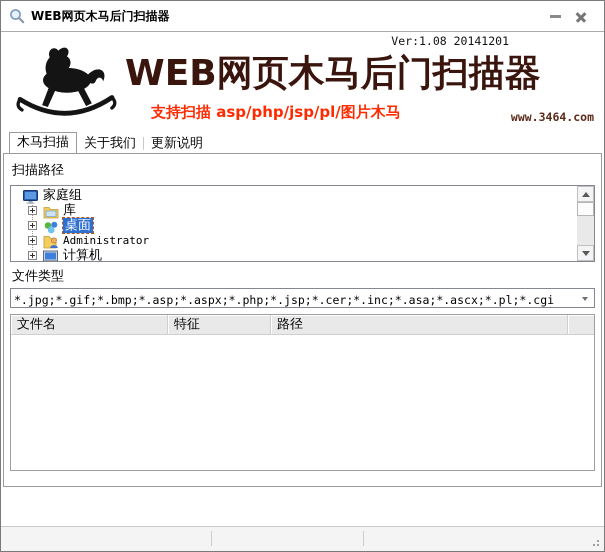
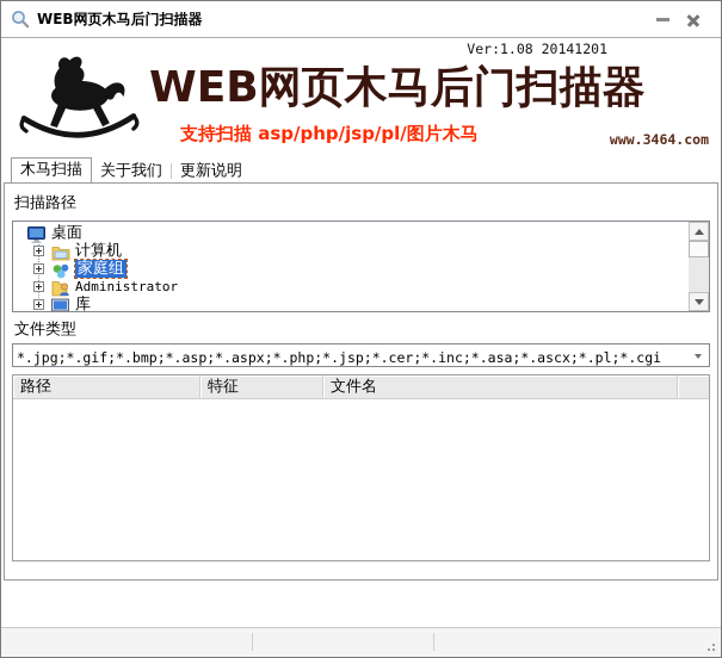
  WEB网页木马后门扫描器
  Ver:1.08 20141201
  WEB网页木马后门扫描器
  支持扫描 asp/php/jsp/pl/图片木马
  www.3464.com
  木马扫描
  关于我们
  更新说明
  扫描路径
- 家庭组
+ 桌面
- 库
+ 计算机
- 桌面
+ 家庭组
  Administrator
- 计算机
+ 库
  文件类型
  *.jpg;*.gif;*.bmp;*.asp;*.aspx;*.php;*.jsp;*.cer;*.inc;*.asa;*.ascx;*.pl;*.cgi
- 文件名
+ 路径
  特征
- 路径
+ 文件名
